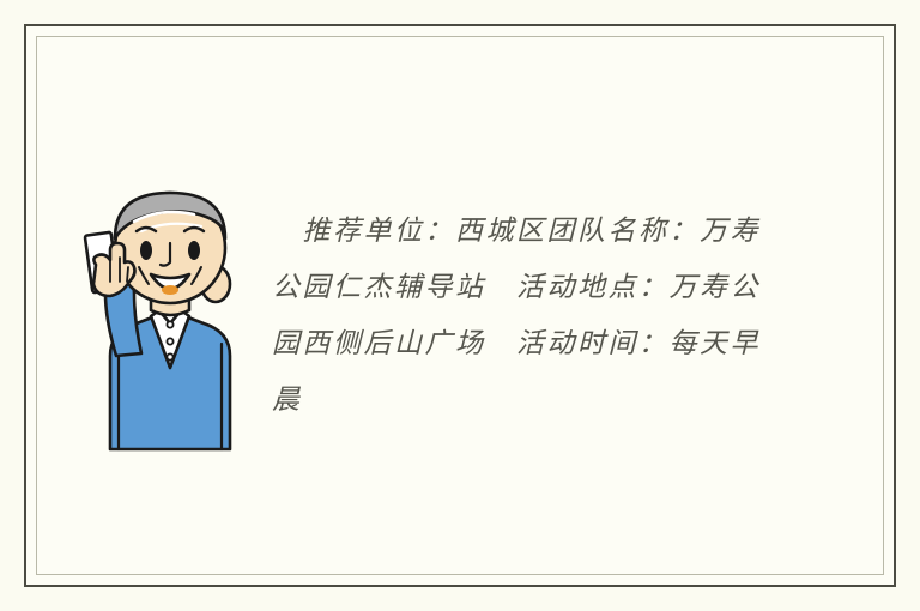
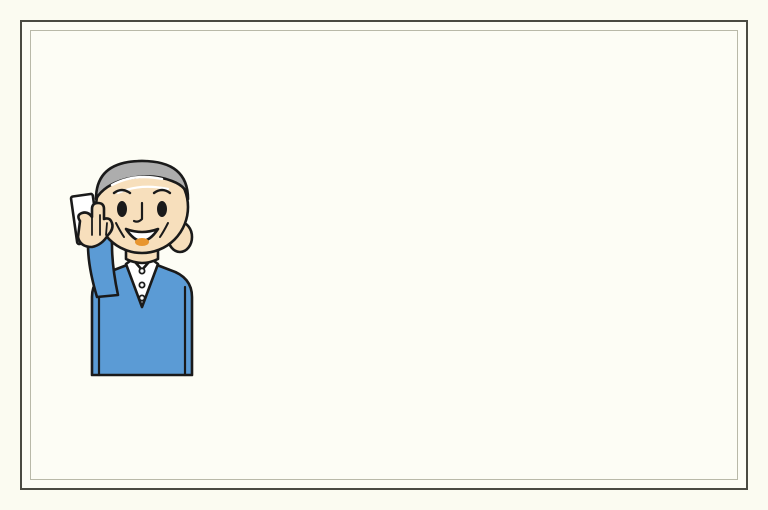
- 推荐单位：西城区团队名称：万寿公园仁杰辅导站 活动地点：万寿公园西侧后山广场 活动时间：每天早晨
